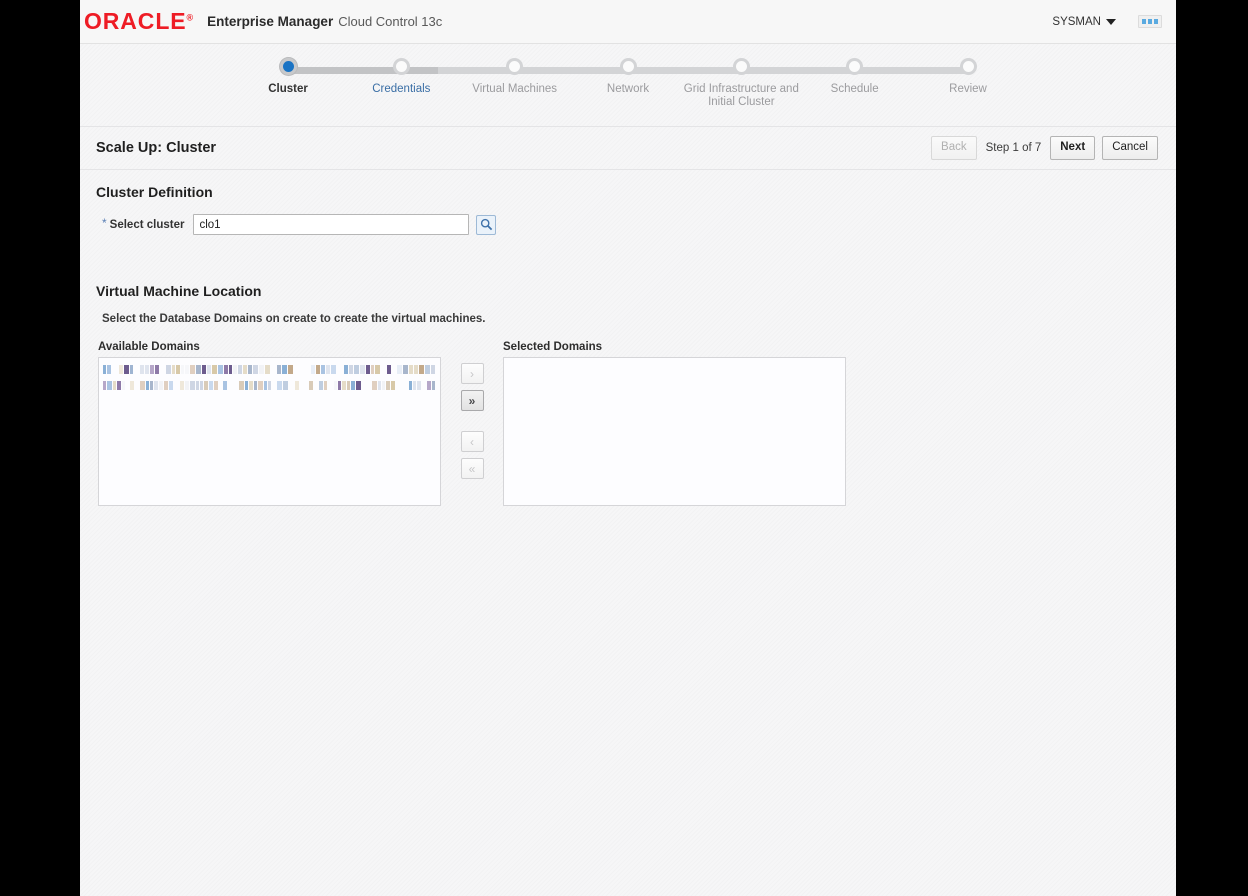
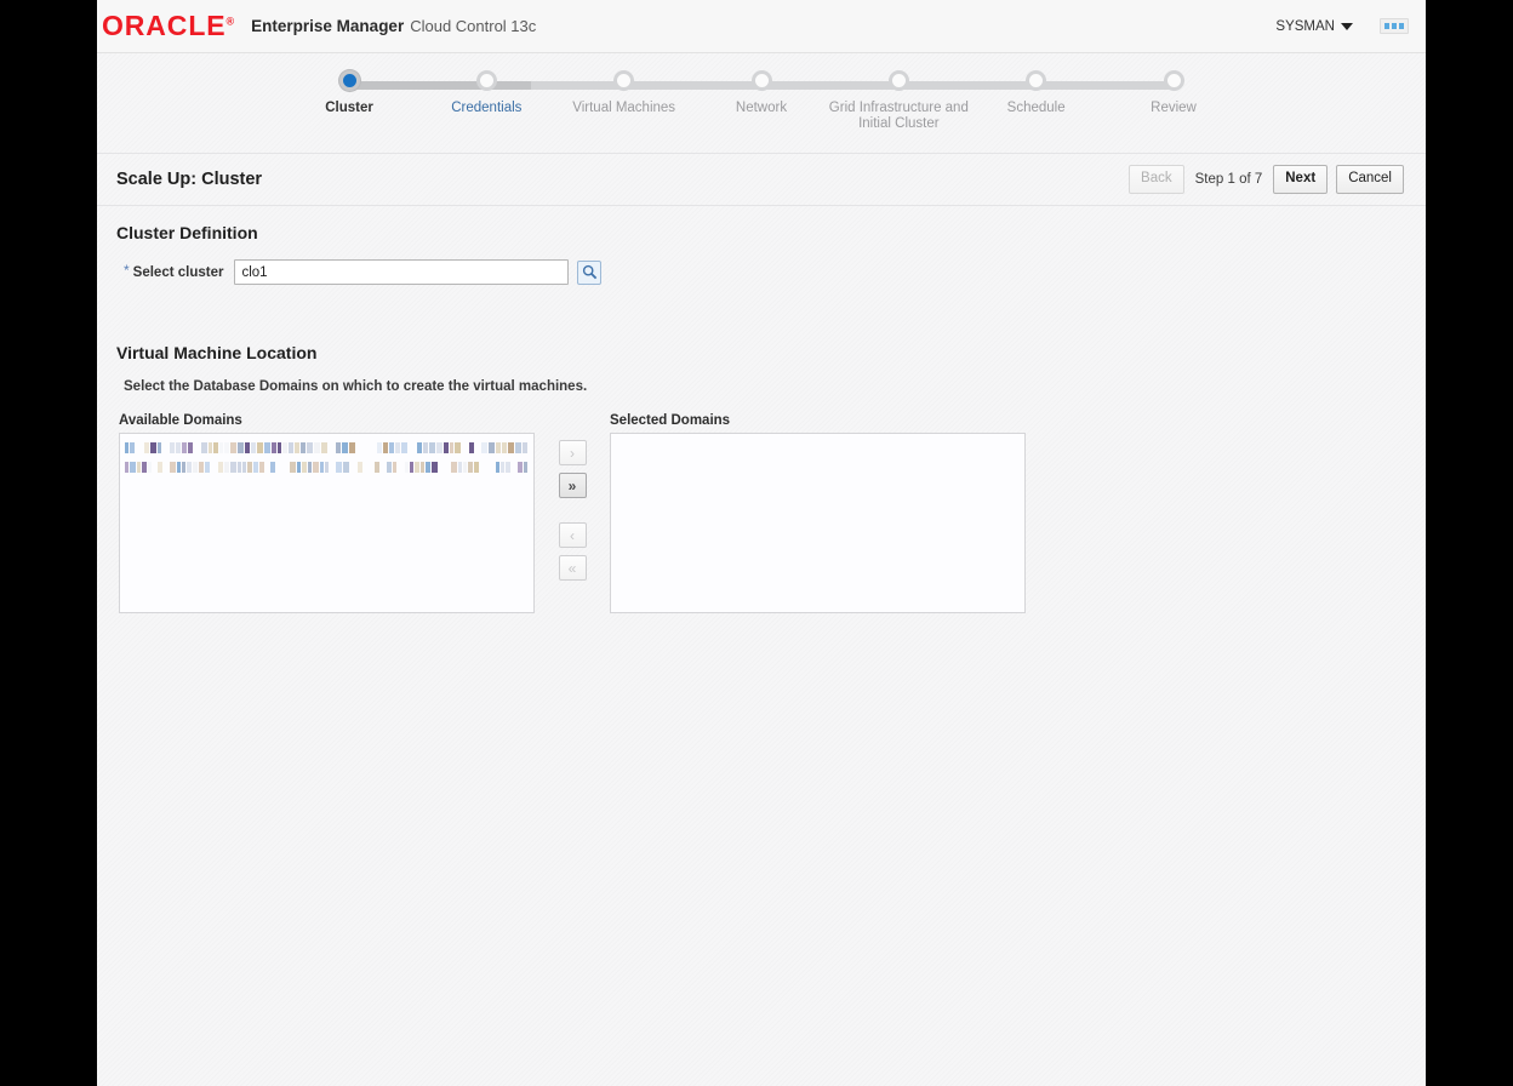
  ORACLE®
  Enterprise Manager
  Cloud Control 13c
  SYSMAN
  Cluster
  Credentials
  Virtual Machines
  Network
  Grid Infrastructure and Initial Cluster
  Schedule
  Review
  Scale Up: Cluster
  Back
  Step 1 of 7
  Next
  Cancel
  Cluster Definition
  *
  Select cluster
  clo1
  Virtual Machine Location
- Select the Database Domains on create to create the virtual machines.
+ Select the Database Domains on which to create the virtual machines.
  Available Domains
  ›
  »
  ‹
  «
  Selected Domains
